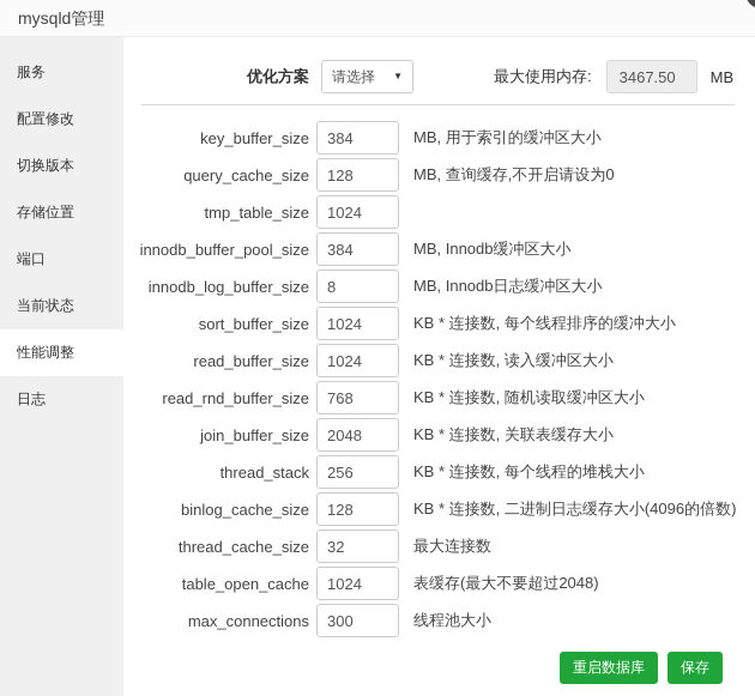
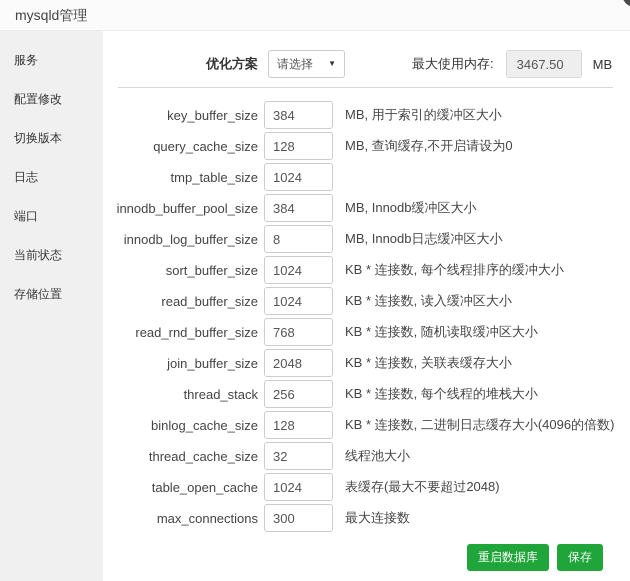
  mysqld管理
  服务
  配置修改
  切换版本
- 存储位置
+ 日志
  端口
  当前状态
- 性能调整
- 日志
+ 存储位置
  优化方案
  请选择
  ▼
  最大使用内存:
  3467.50
  MB
  key_buffer_size
  384
  MB, 用于索引的缓冲区大小
  query_cache_size
  128
  MB, 查询缓存,不开启请设为0
  tmp_table_size
  1024
  innodb_buffer_pool_size
  384
  MB, Innodb缓冲区大小
  innodb_log_buffer_size
  8
  MB, Innodb日志缓冲区大小
  sort_buffer_size
  1024
  KB * 连接数, 每个线程排序的缓冲大小
  read_buffer_size
  1024
  KB * 连接数, 读入缓冲区大小
  read_rnd_buffer_size
  768
  KB * 连接数, 随机读取缓冲区大小
  join_buffer_size
  2048
  KB * 连接数, 关联表缓存大小
  thread_stack
  256
  KB * 连接数, 每个线程的堆栈大小
  binlog_cache_size
  128
  KB * 连接数, 二进制日志缓存大小(4096的倍数)
  thread_cache_size
  32
- 最大连接数
+ 线程池大小
  table_open_cache
  1024
  表缓存(最大不要超过2048)
  max_connections
  300
- 线程池大小
+ 最大连接数
  重启数据库
  保存
